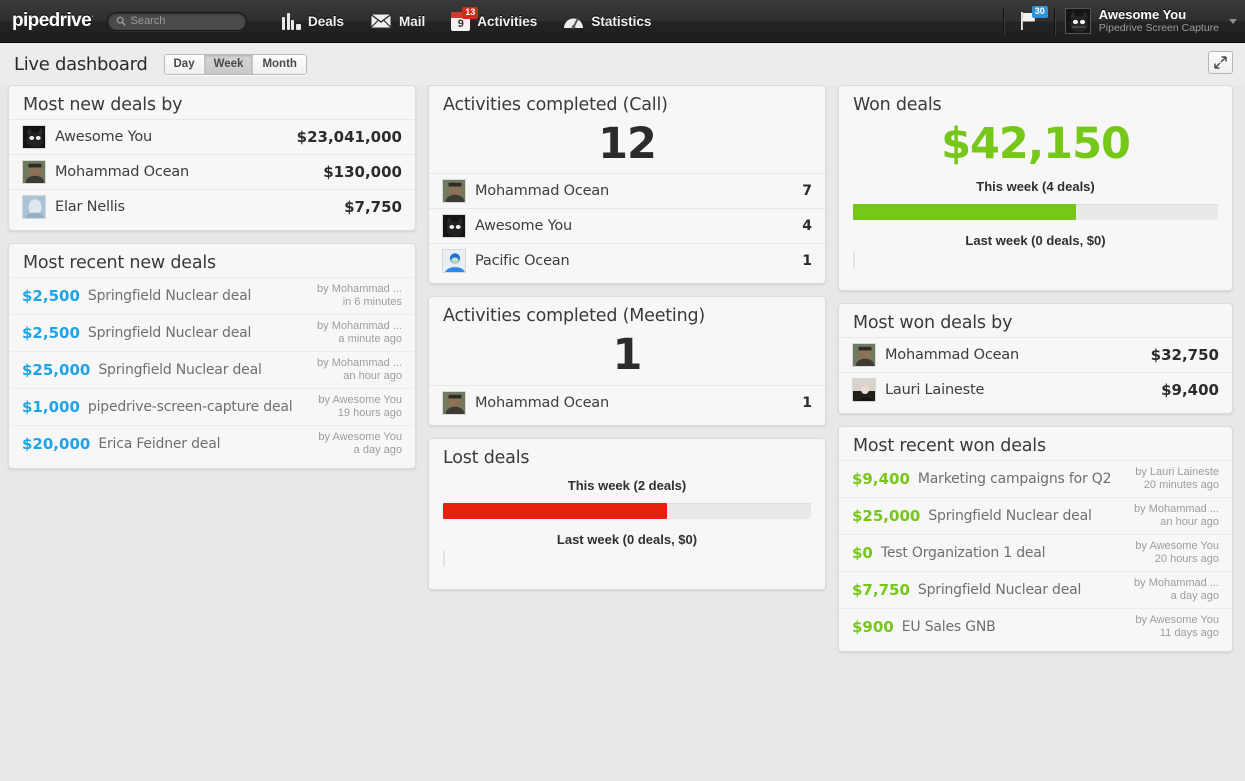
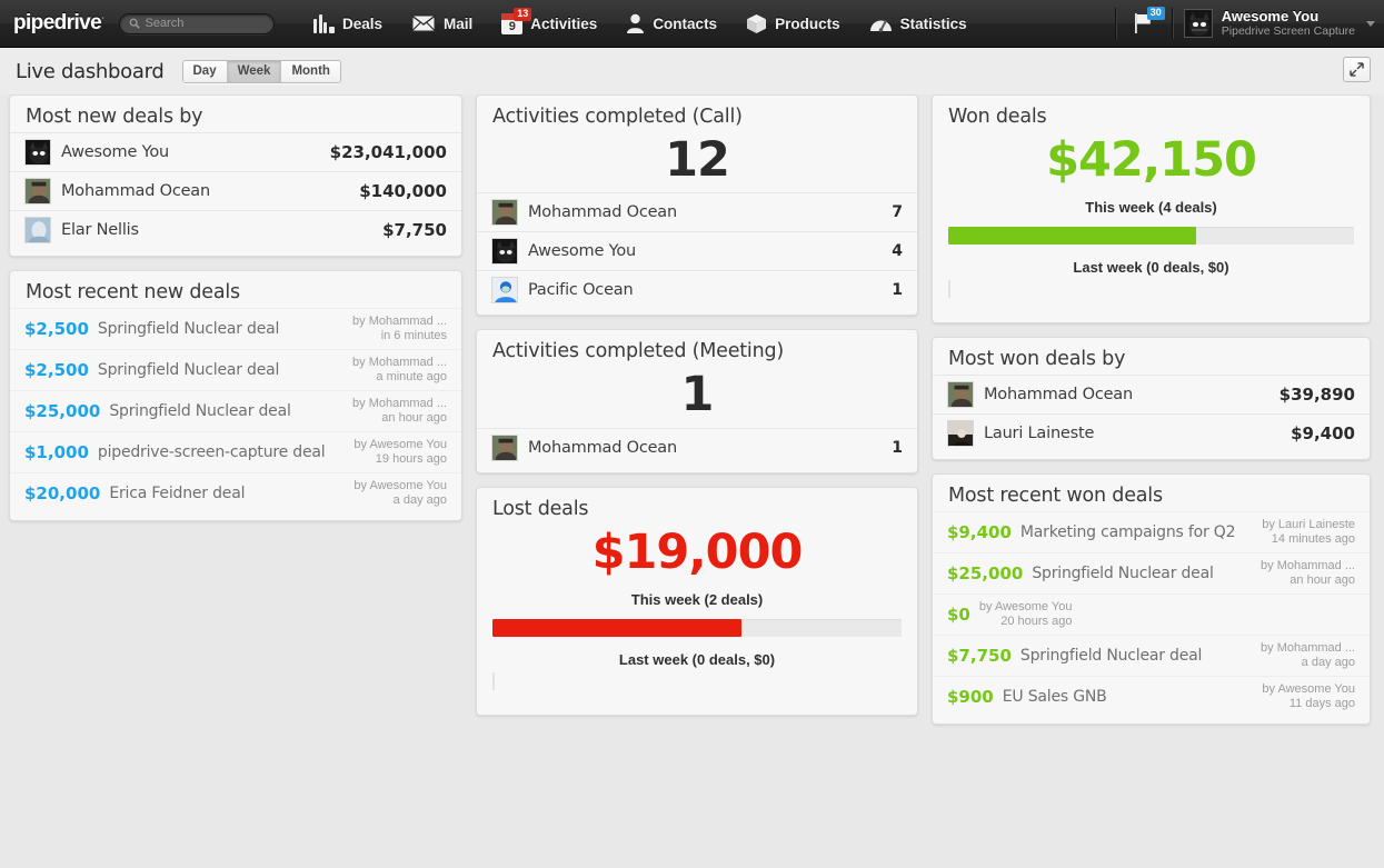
  pipedrive·
  Search
  Deals
  Mail
  9
  13
  Activities
+ Contacts
+ Products
  Statistics
  30
  Awesome You
  Pipedrive Screen Capture
  Live dashboard
  Day
  Week
  Month
  Most new deals by
  Awesome You
  $23,041,000
  Mohammad Ocean
- $130,000
+ $140,000
  Elar Nellis
  $7,750
  Most recent new deals
  $2,500
  Springfield Nuclear deal
  by Mohammad ...
  in 6 minutes
  $2,500
  Springfield Nuclear deal
  by Mohammad ...
  a minute ago
  $25,000
  Springfield Nuclear deal
  by Mohammad ...
  an hour ago
  $1,000
  pipedrive-screen-capture deal
  by Awesome You
  19 hours ago
  $20,000
  Erica Feidner deal
  by Awesome You
  a day ago
  Activities completed (Call)
  12
  Mohammad Ocean
  7
  Awesome You
  4
  Pacific Ocean
  1
  Activities completed (Meeting)
  1
  Mohammad Ocean
  1
  Lost deals
+ $19,000
  This week (2 deals)
  Last week (0 deals, $0)
  Won deals
  $42,150
  This week (4 deals)
  Last week (0 deals, $0)
  Most won deals by
  Mohammad Ocean
- $32,750
+ $39,890
  Lauri Laineste
  $9,400
  Most recent won deals
  $9,400
  Marketing campaigns for Q2
  by Lauri Laineste
- 20 minutes ago
+ 14 minutes ago
  $25,000
  Springfield Nuclear deal
  by Mohammad ...
  an hour ago
  $0
- Test Organization 1 deal
  by Awesome You
  20 hours ago
  $7,750
  Springfield Nuclear deal
  by Mohammad ...
  a day ago
  $900
  EU Sales GNB
  by Awesome You
  11 days ago
